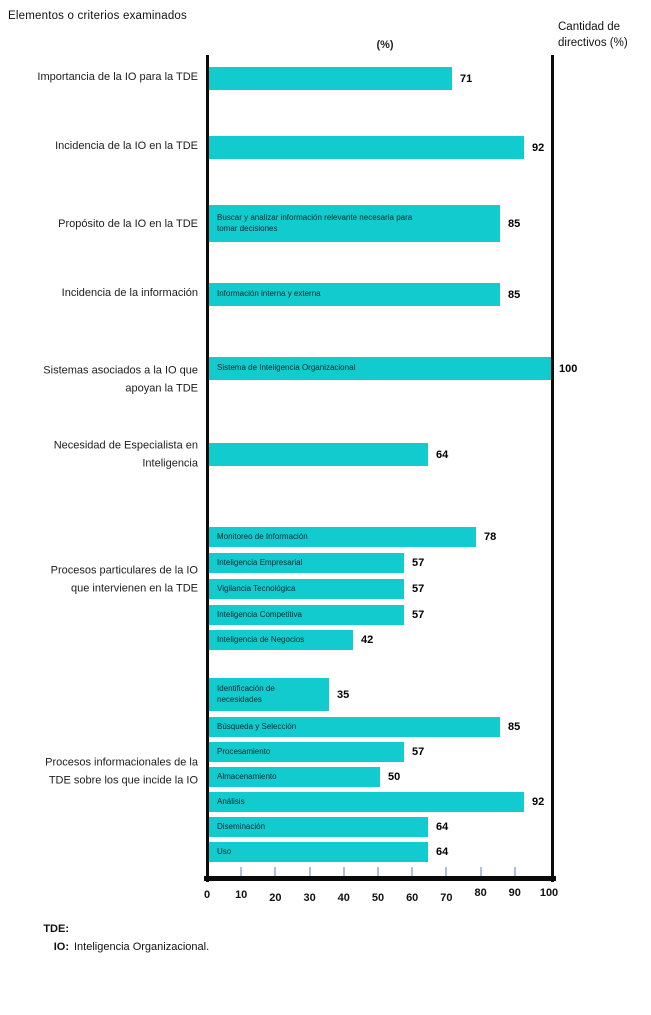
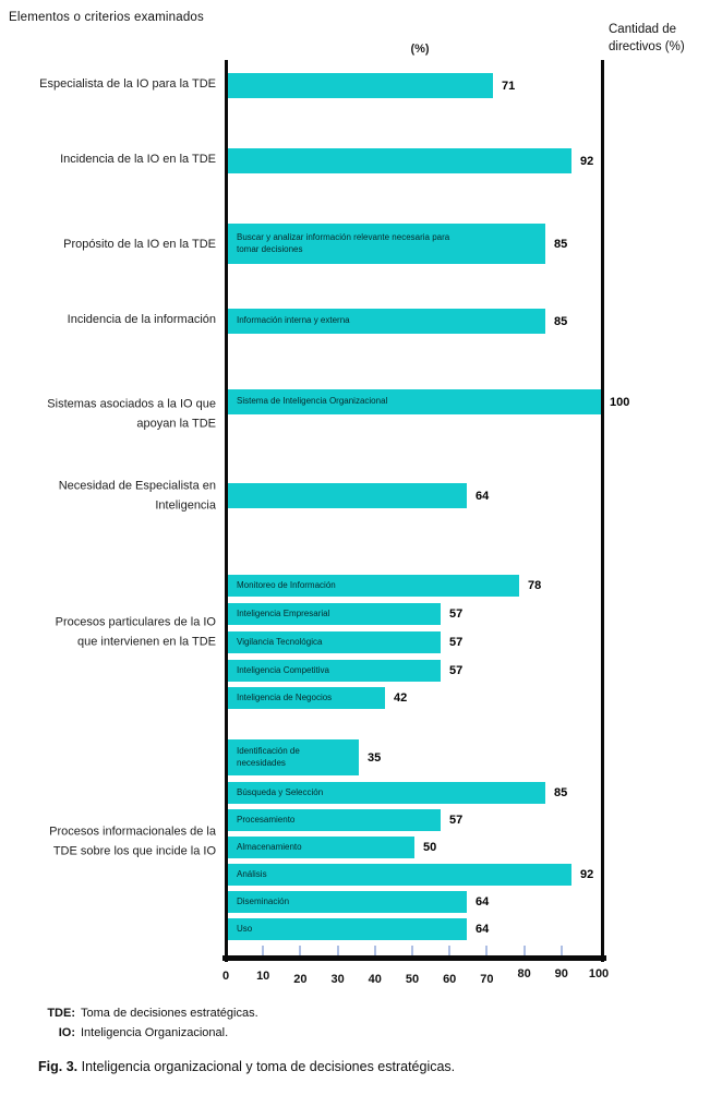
  Elementos o criterios examinados
  (%)
  Cantidad de
  directivos (%)
  71
  92
  Buscar y analizar información relevante necesaria para
  tomar decisiones
  85
  Información interna y externa
  85
  Sistema de Inteligencia Organizacional
  100
  64
  Monitoreo de Información
  78
  Inteligencia Empresarial
  57
  Vigilancia Tecnológica
  57
  Inteligencia Competitiva
  57
  Inteligencia de Negocios
  42
  Identificación de
  necesidades
  35
  Búsqueda y Selección
  85
  Procesamiento
  57
  Almacenamiento
  50
  Análisis
  92
  Diseminación
  64
  Uso
  64
- Importancia de la IO para la TDE
+ Especialista de la IO para la TDE
  Incidencia de la IO en la TDE
  Propósito de la IO en la TDE
  Incidencia de la información
  Sistemas asociados a la IO que
  apoyan la TDE
  Necesidad de Especialista en
  Inteligencia
  Procesos particulares de la IO
  que intervienen en la TDE
  Procesos informacionales de la
  TDE sobre los que incide la IO
  0
  10
  20
  30
  40
  50
  60
  70
  80
  90
  100
  TDE:
+ Toma de decisiones estratégicas.
  IO:
  Inteligencia Organizacional.
+ Fig. 3. Inteligencia organizacional y toma de decisiones estratégicas.
